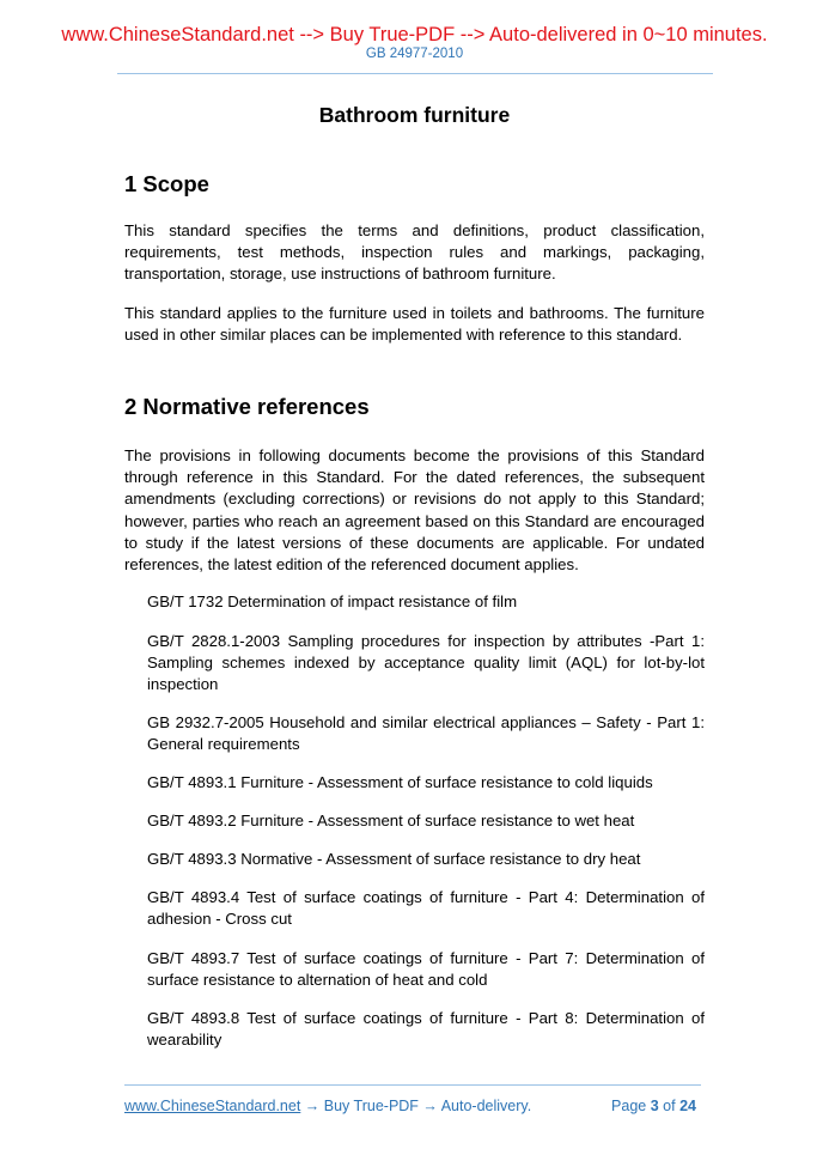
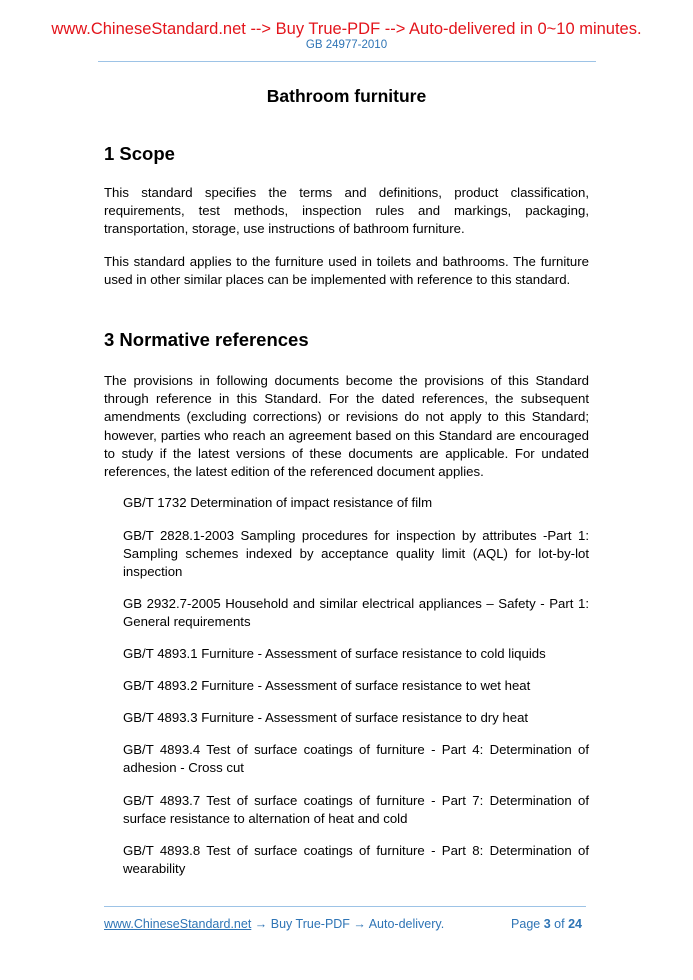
  www.ChineseStandard.net --> Buy True-PDF --> Auto-delivered in 0~10 minutes.
  GB 24977-2010
  Bathroom furniture
  1 Scope
  This standard specifies the terms and definitions, product classification, requirements, test methods, inspection rules and markings, packaging, transportation, storage, use instructions of bathroom furniture.
  This standard applies to the furniture used in toilets and bathrooms. The furniture used in other similar places can be implemented with reference to this standard.
- 2 Normative references
+ 3 Normative references
  The provisions in following documents become the provisions of this Standard through reference in this Standard. For the dated references, the subsequent amendments (excluding corrections) or revisions do not apply to this Standard; however, parties who reach an agreement based on this Standard are encouraged to study if the latest versions of these documents are applicable. For undated references, the latest edition of the referenced document applies.
  GB/T 1732 Determination of impact resistance of film
  GB/T 2828.1-2003 Sampling procedures for inspection by attributes -Part 1: Sampling schemes indexed by acceptance quality limit (AQL) for lot-by-lot inspection
  GB 2932.7-2005 Household and similar electrical appliances – Safety - Part 1: General requirements
  GB/T 4893.1 Furniture - Assessment of surface resistance to cold liquids
  GB/T 4893.2 Furniture - Assessment of surface resistance to wet heat
- GB/T 4893.3 Normative - Assessment of surface resistance to dry heat
+ GB/T 4893.3 Furniture - Assessment of surface resistance to dry heat
  GB/T 4893.4 Test of surface coatings of furniture - Part 4: Determination of adhesion - Cross cut
  GB/T 4893.7 Test of surface coatings of furniture - Part 7: Determination of surface resistance to alternation of heat and cold
  GB/T 4893.8 Test of surface coatings of furniture - Part 8: Determination of wearability
  www.ChineseStandard.net → Buy True-PDF → Auto-delivery.
  Page 3 of 24
